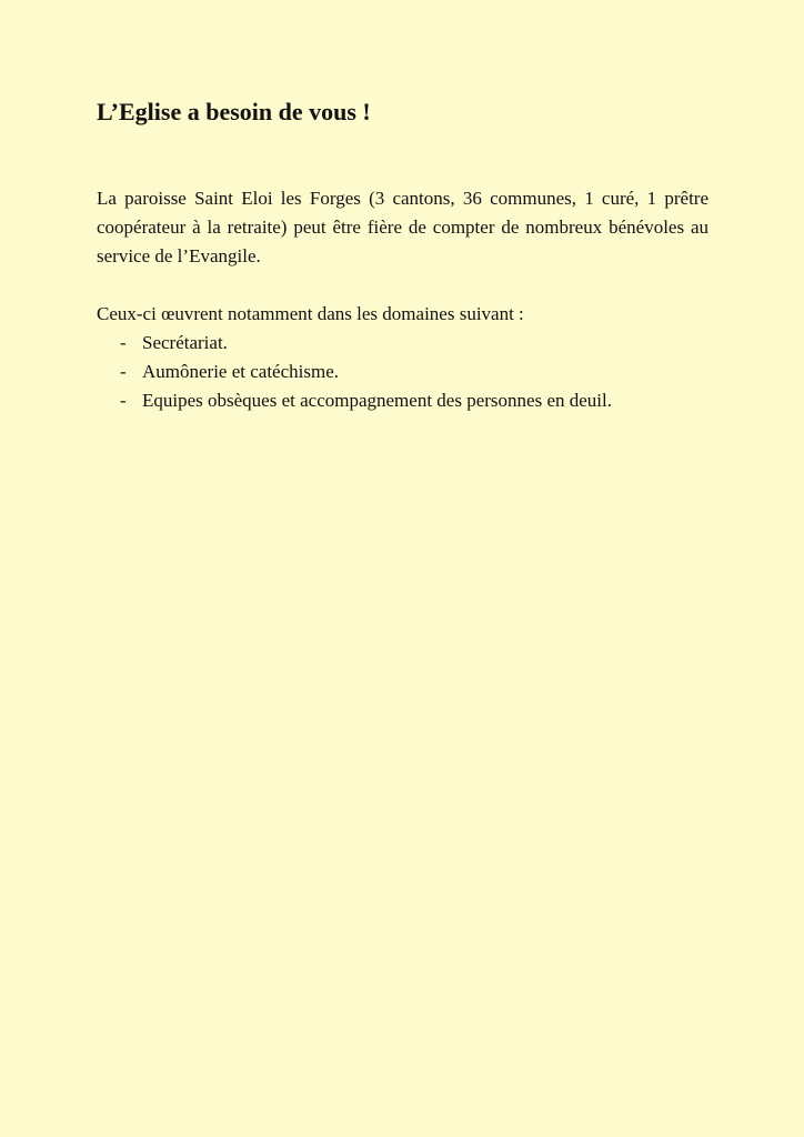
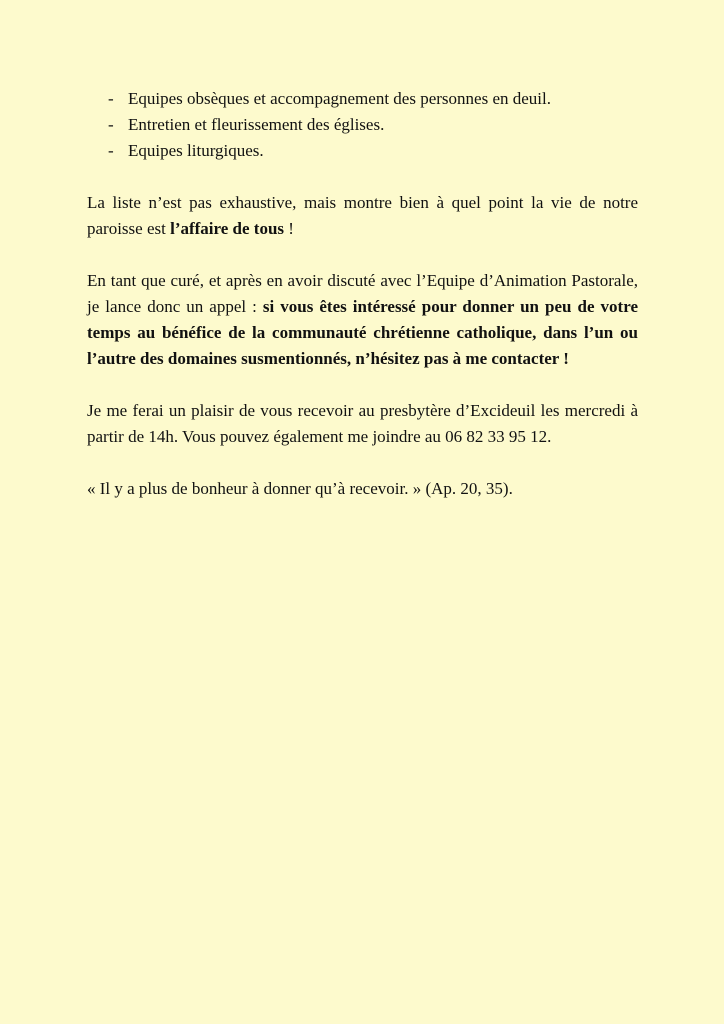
- L’Eglise a besoin de vous !
- La paroisse Saint Eloi les Forges (3 cantons, 36 communes, 1 curé, 1 prêtre coopérateur à la retraite) peut être fière de compter de nombreux bénévoles au service de l’Evangile.
- Ceux-ci œuvrent notamment dans les domaines suivant :
- - Secrétariat.
- - Aumônerie et catéchisme.
  - Equipes obsèques et accompagnement des personnes en deuil.
+ - Entretien et fleurissement des églises.
+ - Equipes liturgiques.
+ La liste n’est pas exhaustive, mais montre bien à quel point la vie de notre paroisse est l’affaire de tous !
+ En tant que curé, et après en avoir discuté avec l’Equipe d’Animation Pastorale, je lance donc un appel : si vous êtes intéressé pour donner un peu de votre temps au bénéfice de la communauté chrétienne catholique, dans l’un ou l’autre des domaines susmentionnés, n’hésitez pas à me contacter !
+ Je me ferai un plaisir de vous recevoir au presbytère d’Excideuil les mercredi à partir de 14h. Vous pouvez également me joindre au 06 82 33 95 12.
+ « Il y a plus de bonheur à donner qu’à recevoir. » (Ap. 20, 35).
